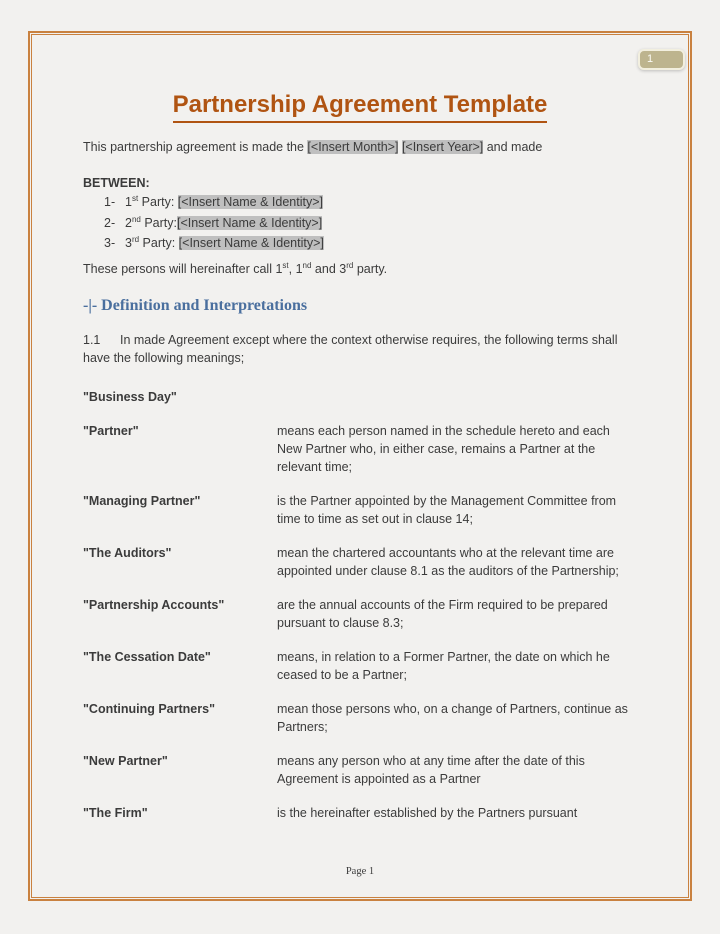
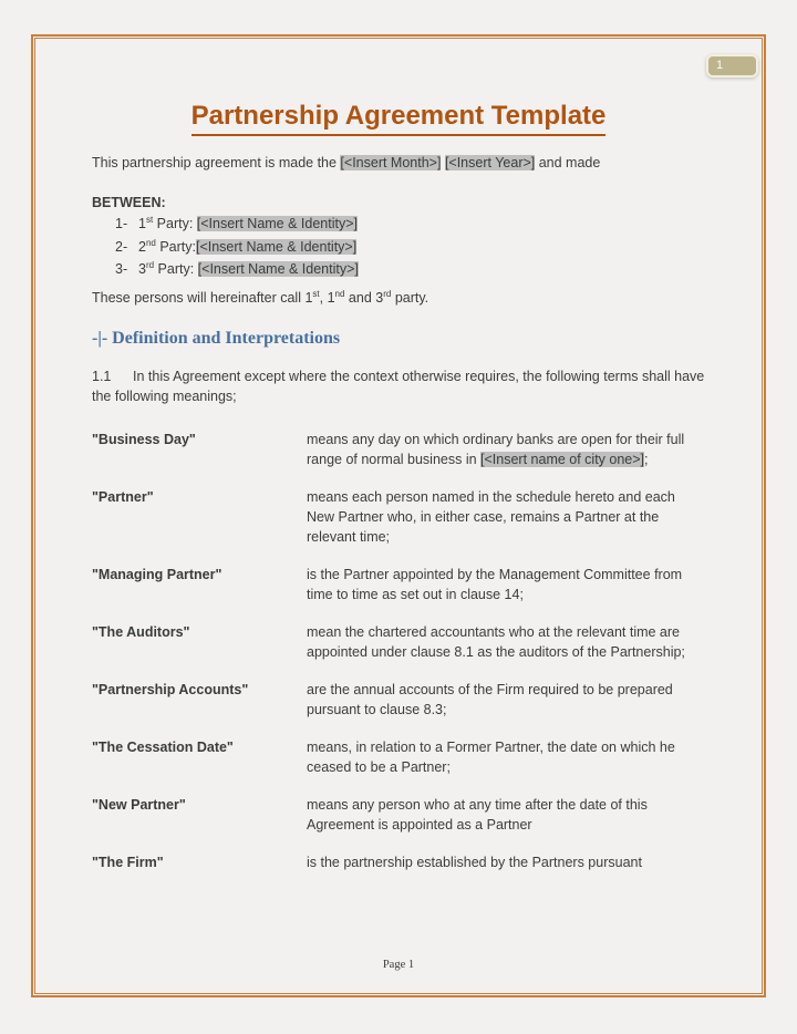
  1
  Partnership Agreement Template
  This partnership agreement is made the [<Insert Month>] [<Insert Year>] and made
  BETWEEN:
  1- 1st Party: [<Insert Name & Identity>]
  2- 2nd Party:[<Insert Name & Identity>]
  3- 3rd Party: [<Insert Name & Identity>]
  These persons will hereinafter call 1st, 1nd and 3rd party.
  -|- Definition and Interpretations
- 1.1 In made Agreement except where the context otherwise requires, the following terms shall have the following meanings;
+ 1.1 In this Agreement except where the context otherwise requires, the following terms shall have the following meanings;
  "Business Day"
+ means any day on which ordinary banks are open for their full range of normal business in [<Insert name of city one>];
  "Partner"
  means each person named in the schedule hereto and each New Partner who, in either case, remains a Partner at the relevant time;
  "Managing Partner"
  is the Partner appointed by the Management Committee from time to time as set out in clause 14;
  "The Auditors"
  mean the chartered accountants who at the relevant time are appointed under clause 8.1 as the auditors of the Partnership;
  "Partnership Accounts"
  are the annual accounts of the Firm required to be prepared pursuant to clause 8.3;
  "The Cessation Date"
  means, in relation to a Former Partner, the date on which he ceased to be a Partner;
- "Continuing Partners"
- mean those persons who, on a change of Partners, continue as Partners;
  "New Partner"
  means any person who at any time after the date of this Agreement is appointed as a Partner
  "The Firm"
- is the hereinafter established by the Partners pursuant
+ is the partnership established by the Partners pursuant
  Page 1
